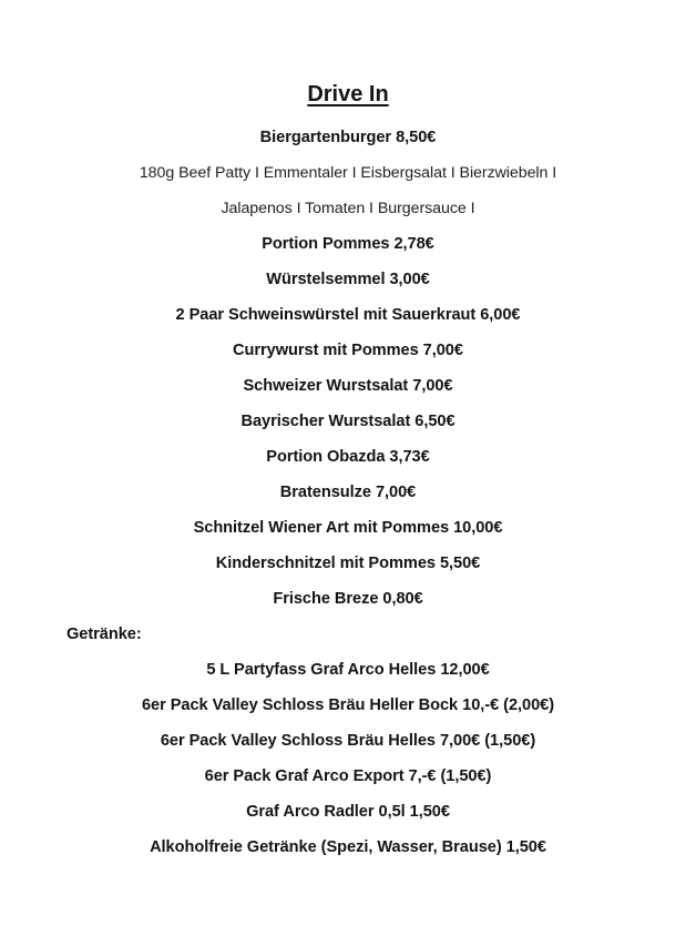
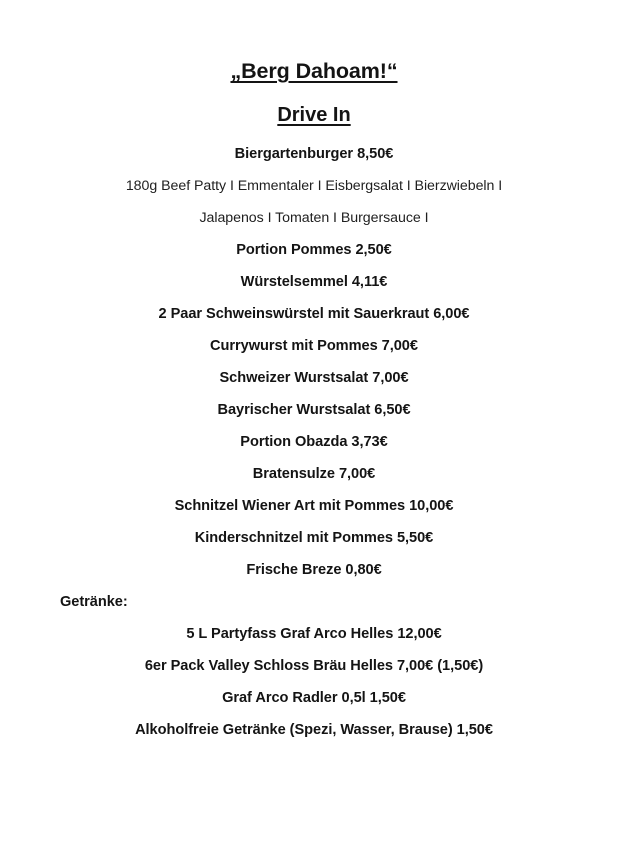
+ „Berg Dahoam!“
  Drive In
  Biergartenburger 8,50€
  180g Beef Patty I Emmentaler I Eisbergsalat I Bierzwiebeln I
  Jalapenos I Tomaten I Burgersauce I
- Portion Pommes 2,78€
+ Portion Pommes 2,50€
- Würstelsemmel 3,00€
+ Würstelsemmel 4,11€
  2 Paar Schweinswürstel mit Sauerkraut 6,00€
  Currywurst mit Pommes 7,00€
  Schweizer Wurstsalat 7,00€
  Bayrischer Wurstsalat 6,50€
  Portion Obazda 3,73€
  Bratensulze 7,00€
  Schnitzel Wiener Art mit Pommes 10,00€
  Kinderschnitzel mit Pommes 5,50€
  Frische Breze 0,80€
  Getränke:
  5 L Partyfass Graf Arco Helles 12,00€
- 6er Pack Valley Schloss Bräu Heller Bock 10,-€ (2,00€)
  6er Pack Valley Schloss Bräu Helles 7,00€ (1,50€)
- 6er Pack Graf Arco Export 7,-€ (1,50€)
  Graf Arco Radler 0,5l 1,50€
  Alkoholfreie Getränke (Spezi, Wasser, Brause) 1,50€
